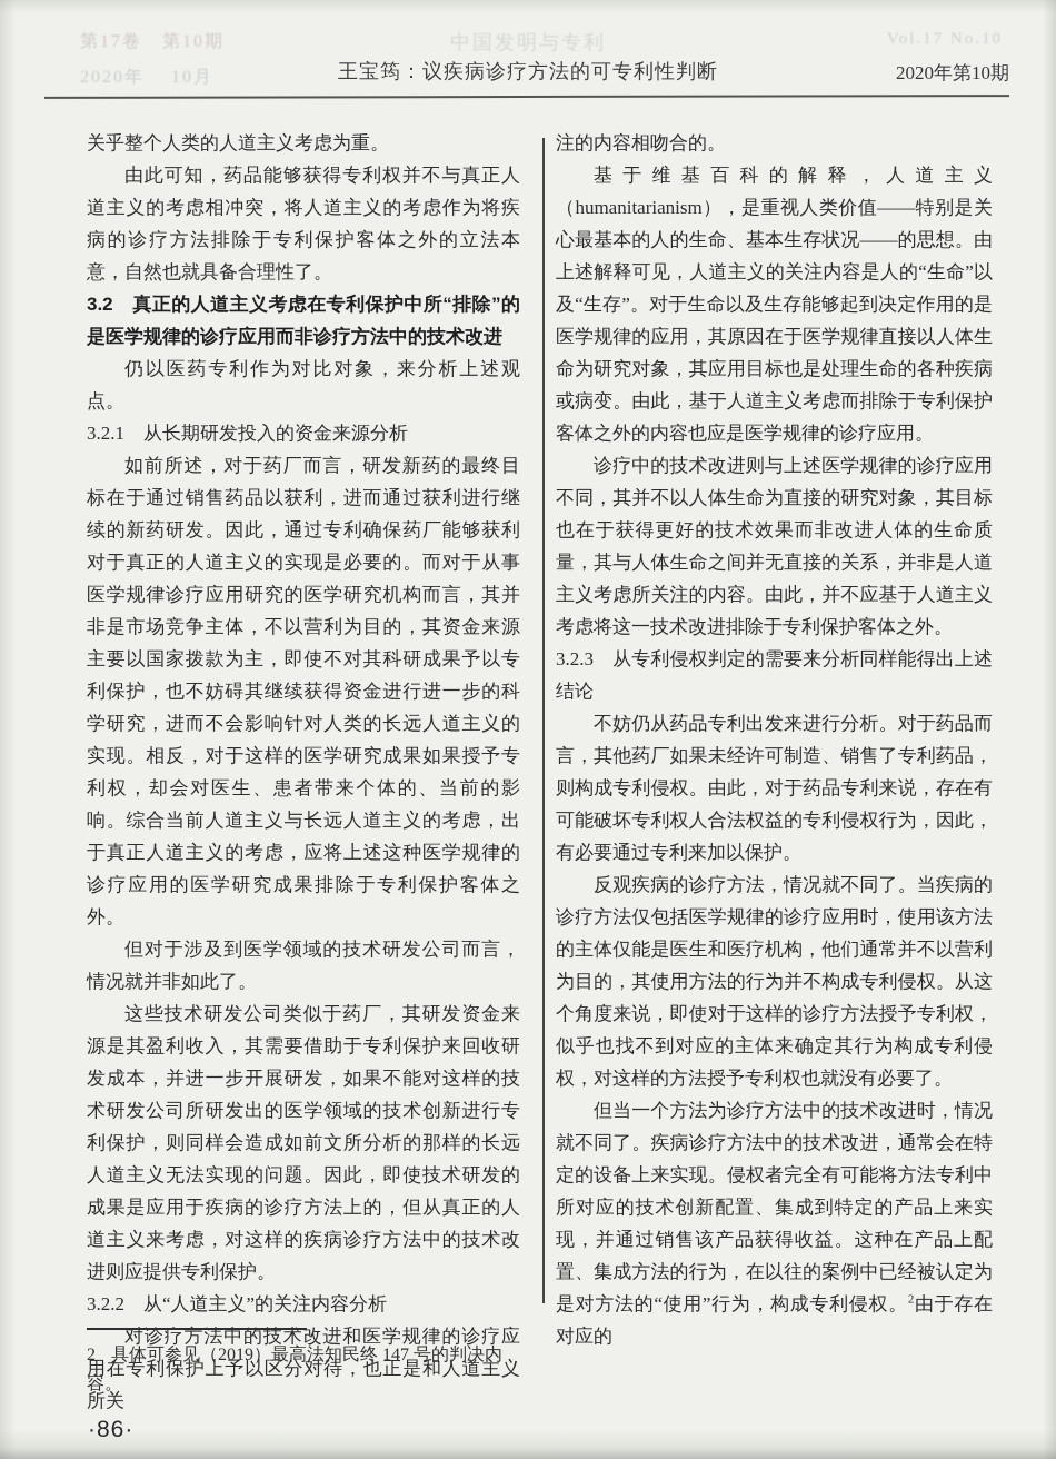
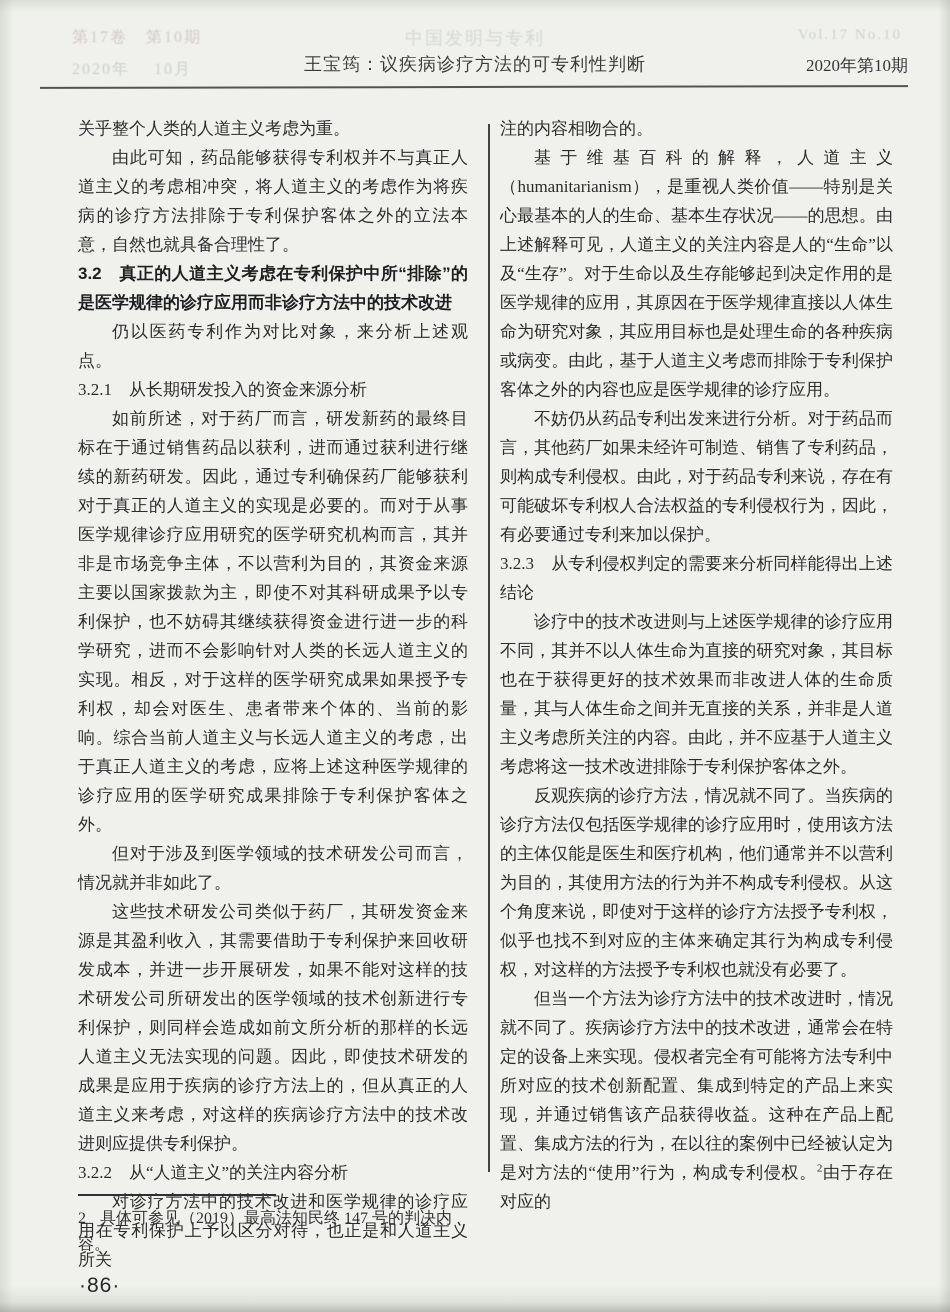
  第17卷 第10期
  2020年 10月
  中国发明与专利
  Vol.17 No.10
  王宝筠：议疾病诊疗方法的可专利性判断
  2020年第10期
  关乎整个人类的人道主义考虑为重。
  由此可知，药品能够获得专利权并不与真正人道主义的考虑相冲突，将人道主义的考虑作为将疾病的诊疗方法排除于专利保护客体之外的立法本意，自然也就具备合理性了。
  3.2 真正的人道主义考虑在专利保护中所“排除”的是医学规律的诊疗应用而非诊疗方法中的技术改进
  仍以医药专利作为对比对象，来分析上述观点。
  3.2.1 从长期研发投入的资金来源分析
  如前所述，对于药厂而言，研发新药的最终目标在于通过销售药品以获利，进而通过获利进行继续的新药研发。因此，通过专利确保药厂能够获利对于真正的人道主义的实现是必要的。而对于从事医学规律诊疗应用研究的医学研究机构而言，其并非是市场竞争主体，不以营利为目的，其资金来源主要以国家拨款为主，即使不对其科研成果予以专利保护，也不妨碍其继续获得资金进行进一步的科学研究，进而不会影响针对人类的长远人道主义的实现。相反，对于这样的医学研究成果如果授予专利权，却会对医生、患者带来个体的、当前的影响。综合当前人道主义与长远人道主义的考虑，出于真正人道主义的考虑，应将上述这种医学规律的诊疗应用的医学研究成果排除于专利保护客体之外。
  但对于涉及到医学领域的技术研发公司而言，情况就并非如此了。
  这些技术研发公司类似于药厂，其研发资金来源是其盈利收入，其需要借助于专利保护来回收研发成本，并进一步开展研发，如果不能对这样的技术研发公司所研发出的医学领域的技术创新进行专利保护，则同样会造成如前文所分析的那样的长远人道主义无法实现的问题。因此，即使技术研发的成果是应用于疾病的诊疗方法上的，但从真正的人道主义来考虑，对这样的疾病诊疗方法中的技术改进则应提供专利保护。
  3.2.2 从“人道主义”的关注内容分析
  对诊疗方法中的技术改进和医学规律的诊疗应用在专利保护上予以区分对待，也正是和人道主义所关
  注的内容相吻合的。
  基于维基百科的解释，人道主义（humanitarianism），是重视人类价值——特别是关心最基本的人的生命、基本生存状况——的思想。由上述解释可见，人道主义的关注内容是人的“生命”以及“生存”。对于生命以及生存能够起到决定作用的是医学规律的应用，其原因在于医学规律直接以人体生命为研究对象，其应用目标也是处理生命的各种疾病或病变。由此，基于人道主义考虑而排除于专利保护客体之外的内容也应是医学规律的诊疗应用。
- 诊疗中的技术改进则与上述医学规律的诊疗应用不同，其并不以人体生命为直接的研究对象，其目标也在于获得更好的技术效果而非改进人体的生命质量，其与人体生命之间并无直接的关系，并非是人道主义考虑所关注的内容。由此，并不应基于人道主义考虑将这一技术改进排除于专利保护客体之外。
+ 不妨仍从药品专利出发来进行分析。对于药品而言，其他药厂如果未经许可制造、销售了专利药品，则构成专利侵权。由此，对于药品专利来说，存在有可能破坏专利权人合法权益的专利侵权行为，因此，有必要通过专利来加以保护。
  3.2.3 从专利侵权判定的需要来分析同样能得出上述结论
- 不妨仍从药品专利出发来进行分析。对于药品而言，其他药厂如果未经许可制造、销售了专利药品，则构成专利侵权。由此，对于药品专利来说，存在有可能破坏专利权人合法权益的专利侵权行为，因此，有必要通过专利来加以保护。
+ 诊疗中的技术改进则与上述医学规律的诊疗应用不同，其并不以人体生命为直接的研究对象，其目标也在于获得更好的技术效果而非改进人体的生命质量，其与人体生命之间并无直接的关系，并非是人道主义考虑所关注的内容。由此，并不应基于人道主义考虑将这一技术改进排除于专利保护客体之外。
  反观疾病的诊疗方法，情况就不同了。当疾病的诊疗方法仅包括医学规律的诊疗应用时，使用该方法的主体仅能是医生和医疗机构，他们通常并不以营利为目的，其使用方法的行为并不构成专利侵权。从这个角度来说，即使对于这样的诊疗方法授予专利权，似乎也找不到对应的主体来确定其行为构成专利侵权，对这样的方法授予专利权也就没有必要了。
  但当一个方法为诊疗方法中的技术改进时，情况就不同了。疾病诊疗方法中的技术改进，通常会在特定的设备上来实现。侵权者完全有可能将方法专利中所对应的技术创新配置、集成到特定的产品上来实现，并通过销售该产品获得收益。这种在产品上配置、集成方法的行为，在以往的案例中已经被认定为是对方法的“使用”行为，构成专利侵权。2由于存在对应的
  2 具体可参见（2019）最高法知民终 147 号的判决内容。
  ·86·
